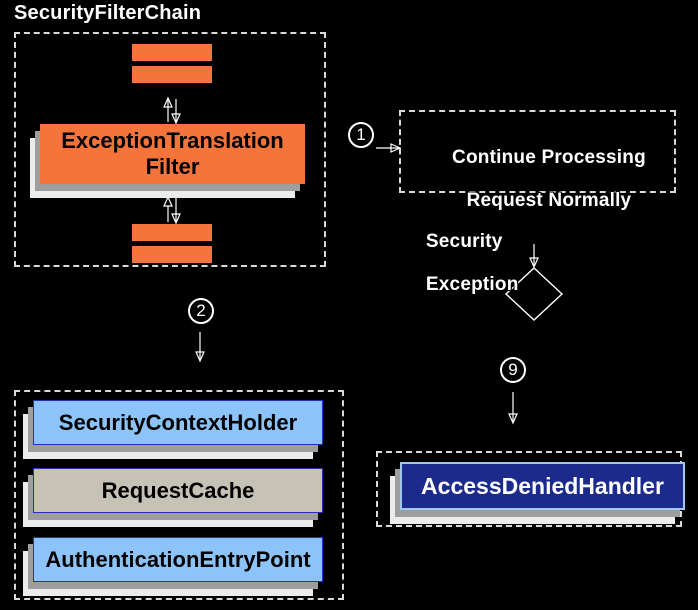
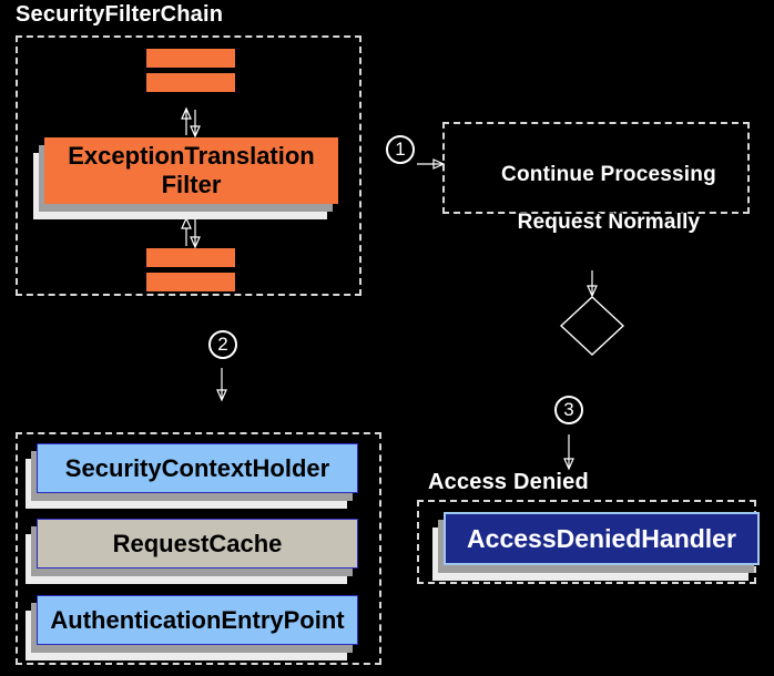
  SecurityFilterChain
  ExceptionTranslation
  Filter
  1
  Continue Processing
  Request Normally
- Security
- Exception
  2
  SecurityContextHolder
  RequestCache
  AuthenticationEntryPoint
- 9
+ 3
+ Access Denied
  AccessDeniedHandler
